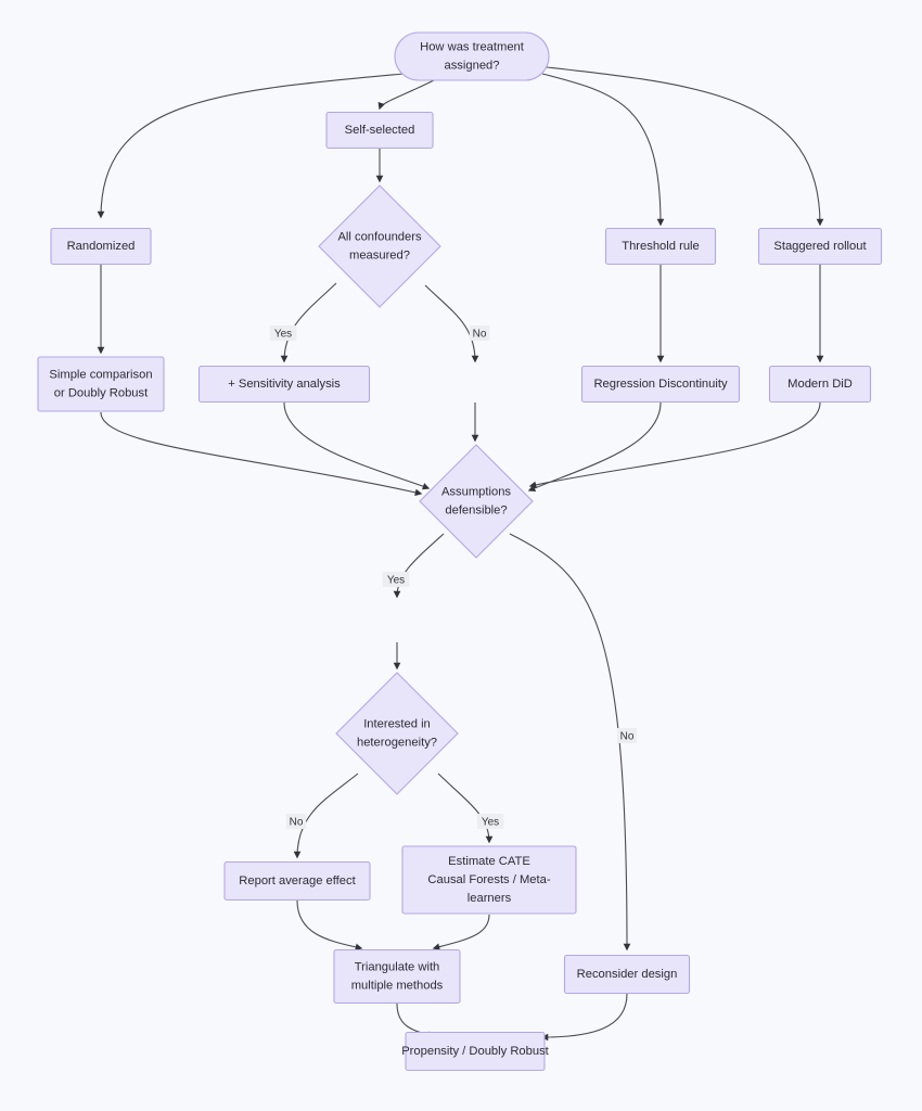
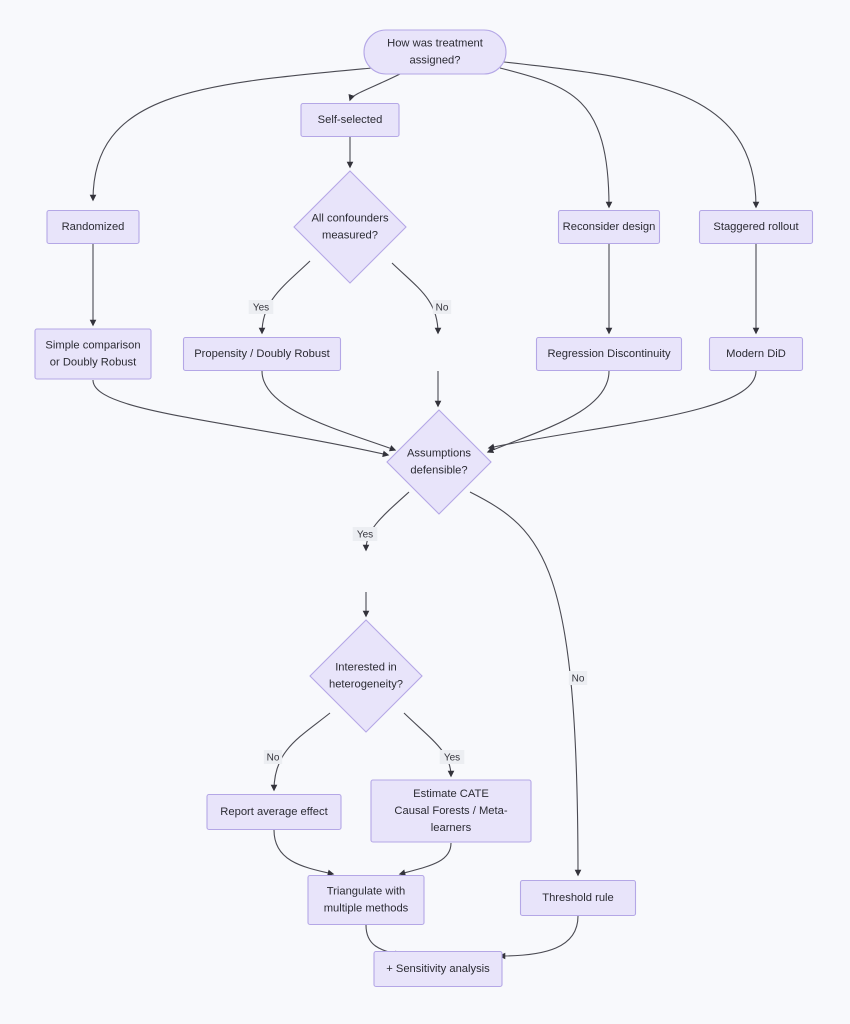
  How was treatment assigned?
  Self-selected
  Randomized
  All confounders measured?
- Threshold rule
+ Reconsider design
  Staggered rollout
  Simple comparison or Doubly Robust
- + Sensitivity analysis
+ Propensity / Doubly Robust
  Regression Discontinuity
  Modern DiD
  Assumptions defensible?
  Interested in heterogeneity?
  Report average effect
  Estimate CATE Causal Forests / Meta- learners
  Triangulate with multiple methods
- Reconsider design
+ Threshold rule
- Propensity / Doubly Robust
+ + Sensitivity analysis
  Yes
  No
  Yes
  No
  No
  Yes
